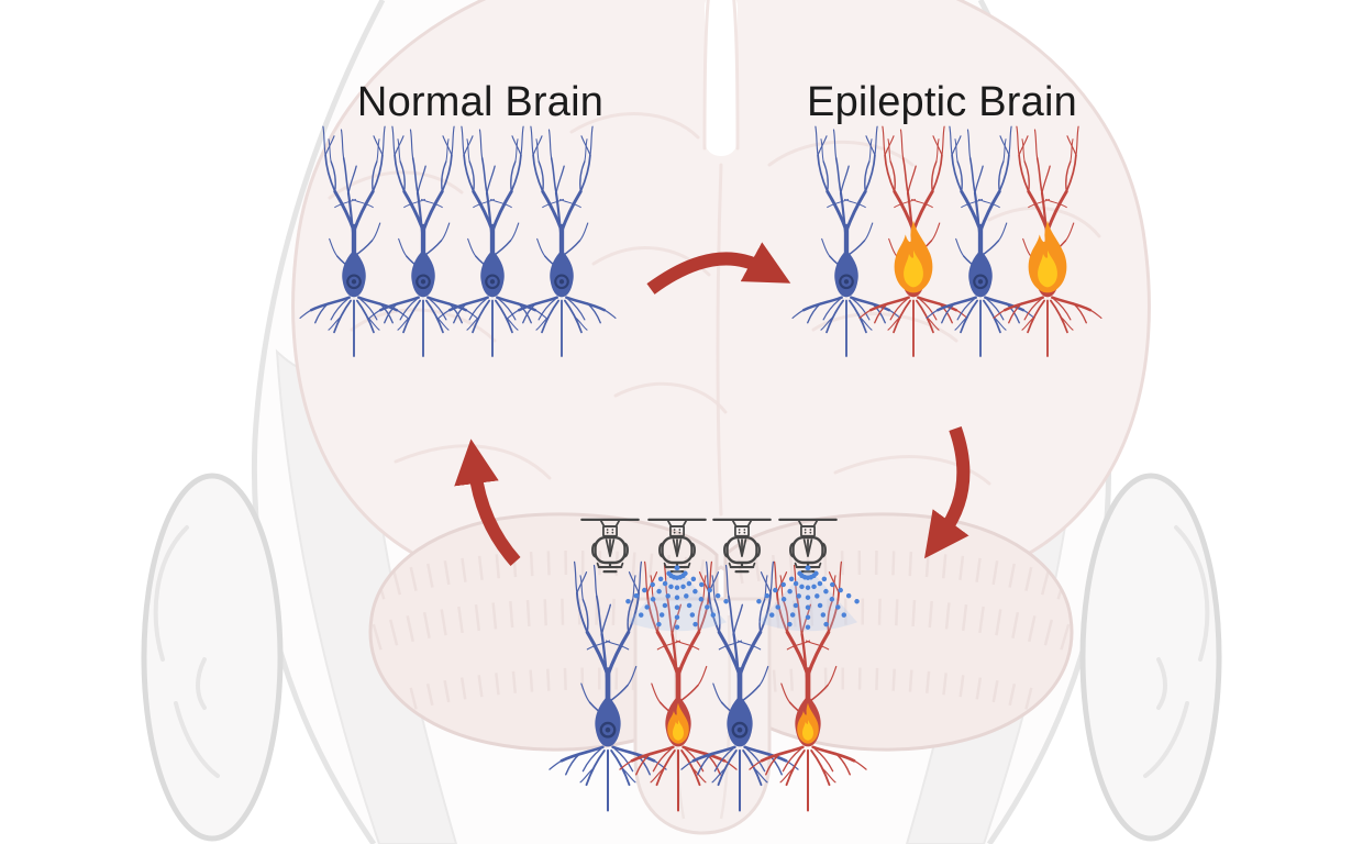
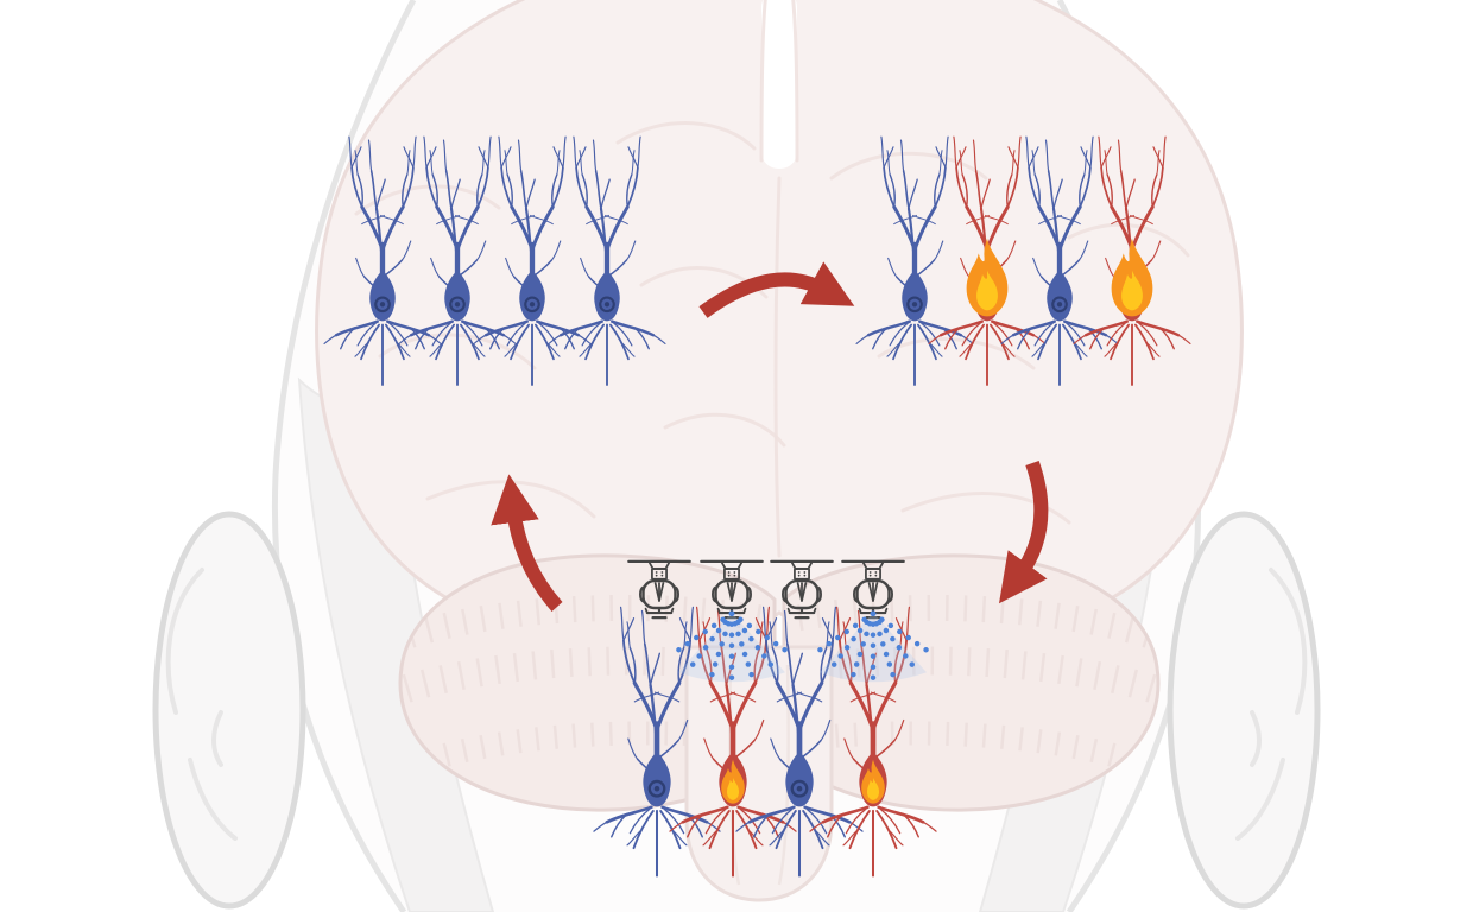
- Normal Brain
- Epileptic Brain
